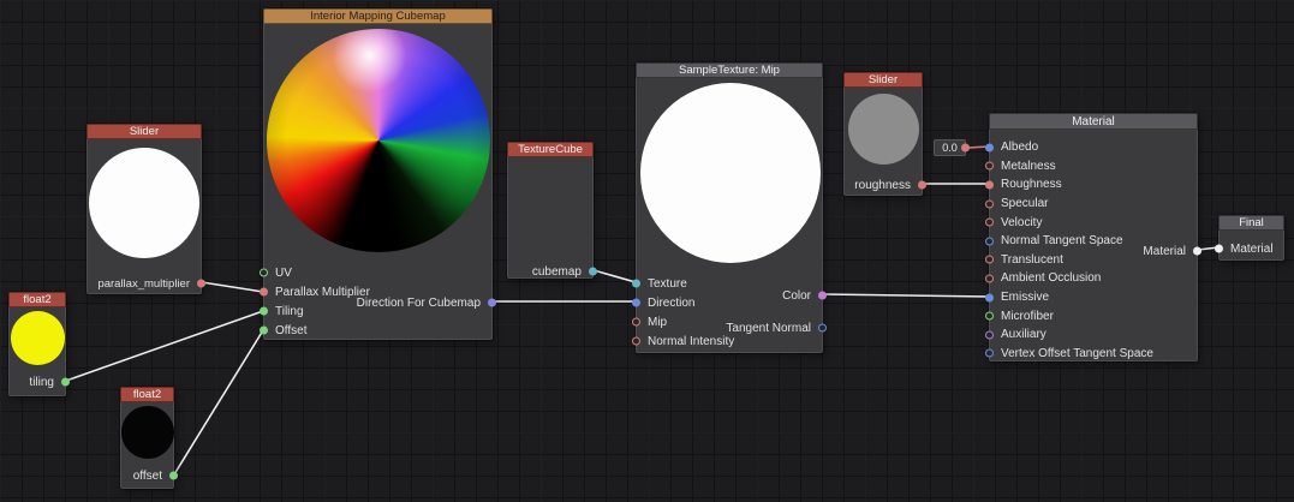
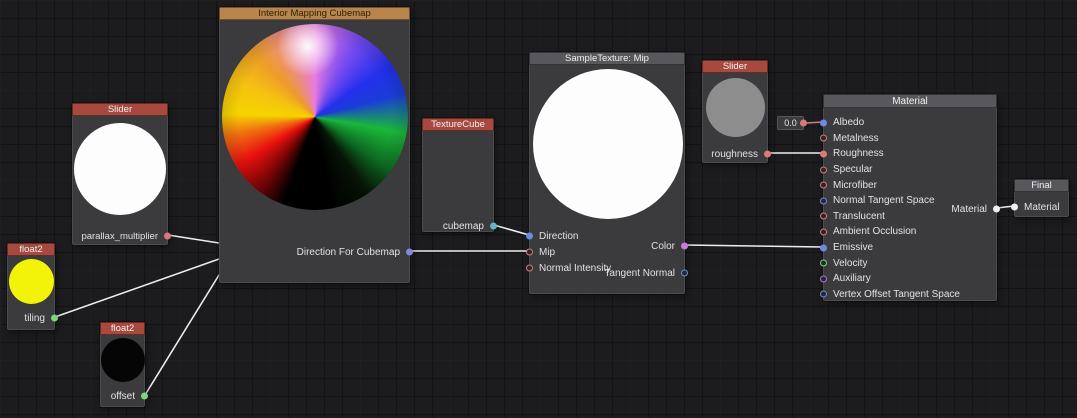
  float2
  tiling
  float2
  offset
  Slider
  parallax_multiplier
  Interior Mapping Cubemap
- UV
- Parallax Multiplier
- Tiling
- Offset
  Direction For Cubemap
  TextureCube
  cubemap
  SampleTexture: Mip
- Texture
  Direction
  Mip
  Normal Intensity
  Color
  Tangent Normal
  Slider
  roughness
  0.0
  Material
  Albedo
  Metalness
  Roughness
  Specular
- Velocity
+ Microfiber
  Normal Tangent Space
  Translucent
  Ambient Occlusion
  Emissive
- Microfiber
+ Velocity
  Auxiliary
  Vertex Offset Tangent Space
  Material
  Final
  Material
